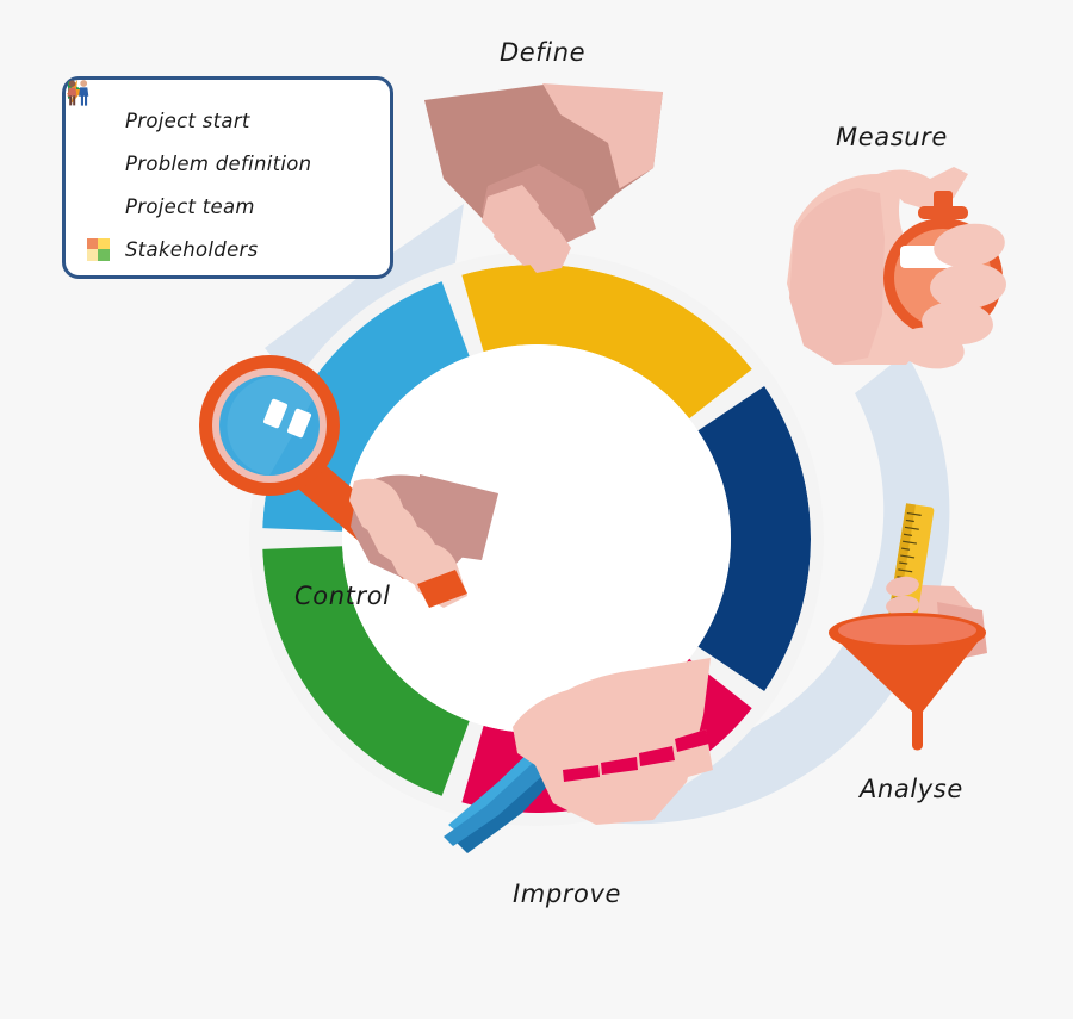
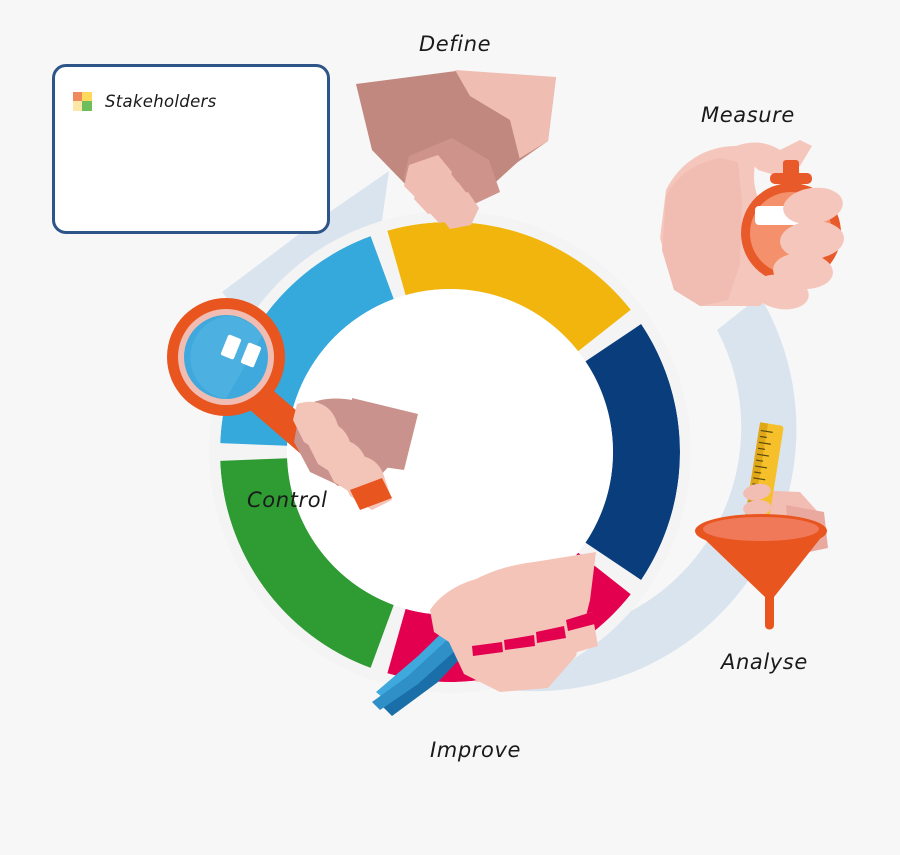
- Project start
- Problem definition
- Project team
  Stakeholders
  Define
  Measure
  Analyse
  Improve
  Control
